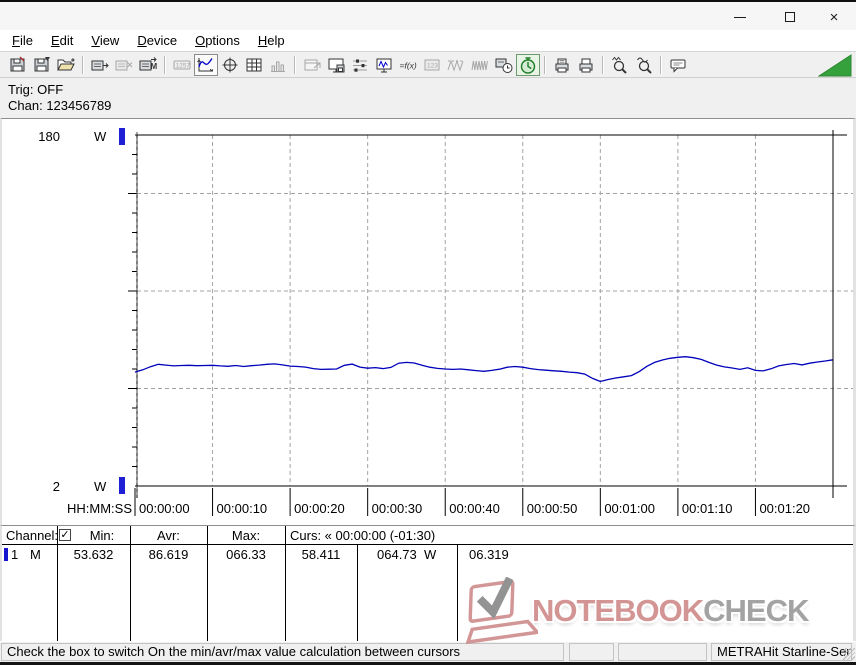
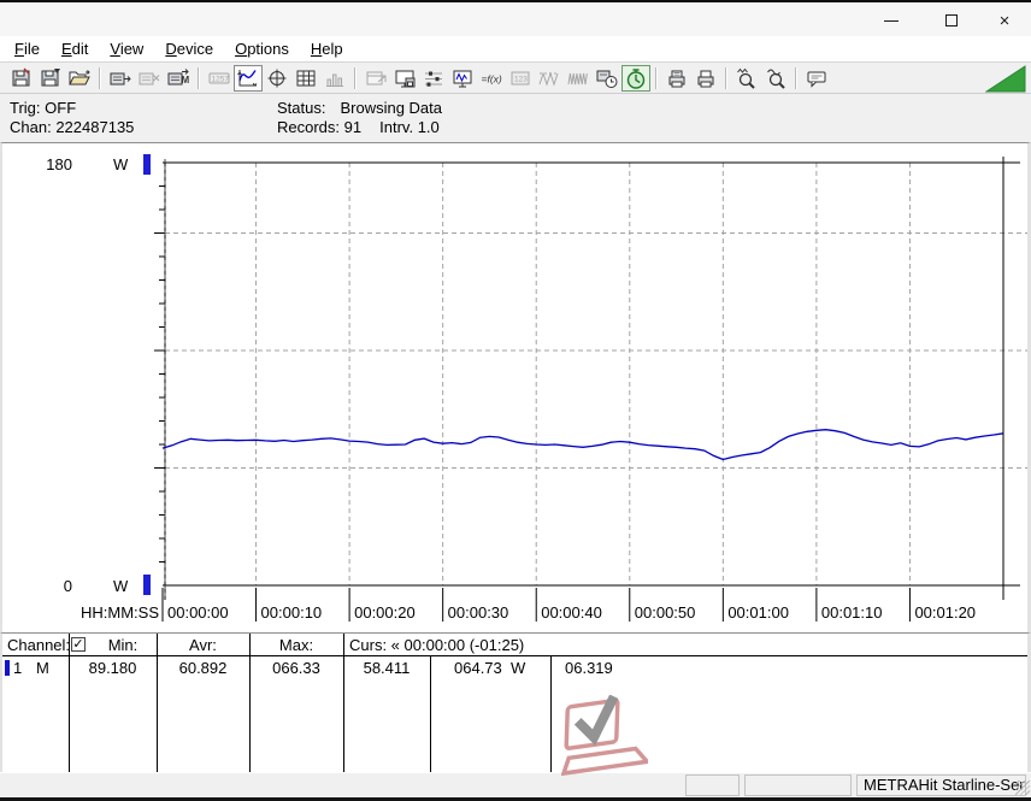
  ×
  File
  Edit
  View
  Device
  Options
  Help
  M
  =f(x)
  Trig: OFF
- Chan: 123456789
+ Chan: 222487135
+ Status: Browsing Data
+ Records: 91 Intrv. 1.0
  00:00:00
  00:00:10
  00:00:20
  00:00:30
  00:00:40
  00:00:50
  00:01:00
  00:01:10
  00:01:20
  HH:MM:SS
  180
  W
- 2
+ 0
  W
  Channel:
  ✓
  Min:
  Avr:
  Max:
- Curs: « 00:00:00 (-01:30)
+ Curs: « 00:00:00 (-01:25)
  1
  M
- 53.632
+ 89.180
- 86.619
+ 60.892
  066.33
  58.411
  064.73 W
  06.319
- NOTEBOOKCHECK
- Check the box to switch On the min/avr/max value calculation between cursors
  METRAHit Starline-S
